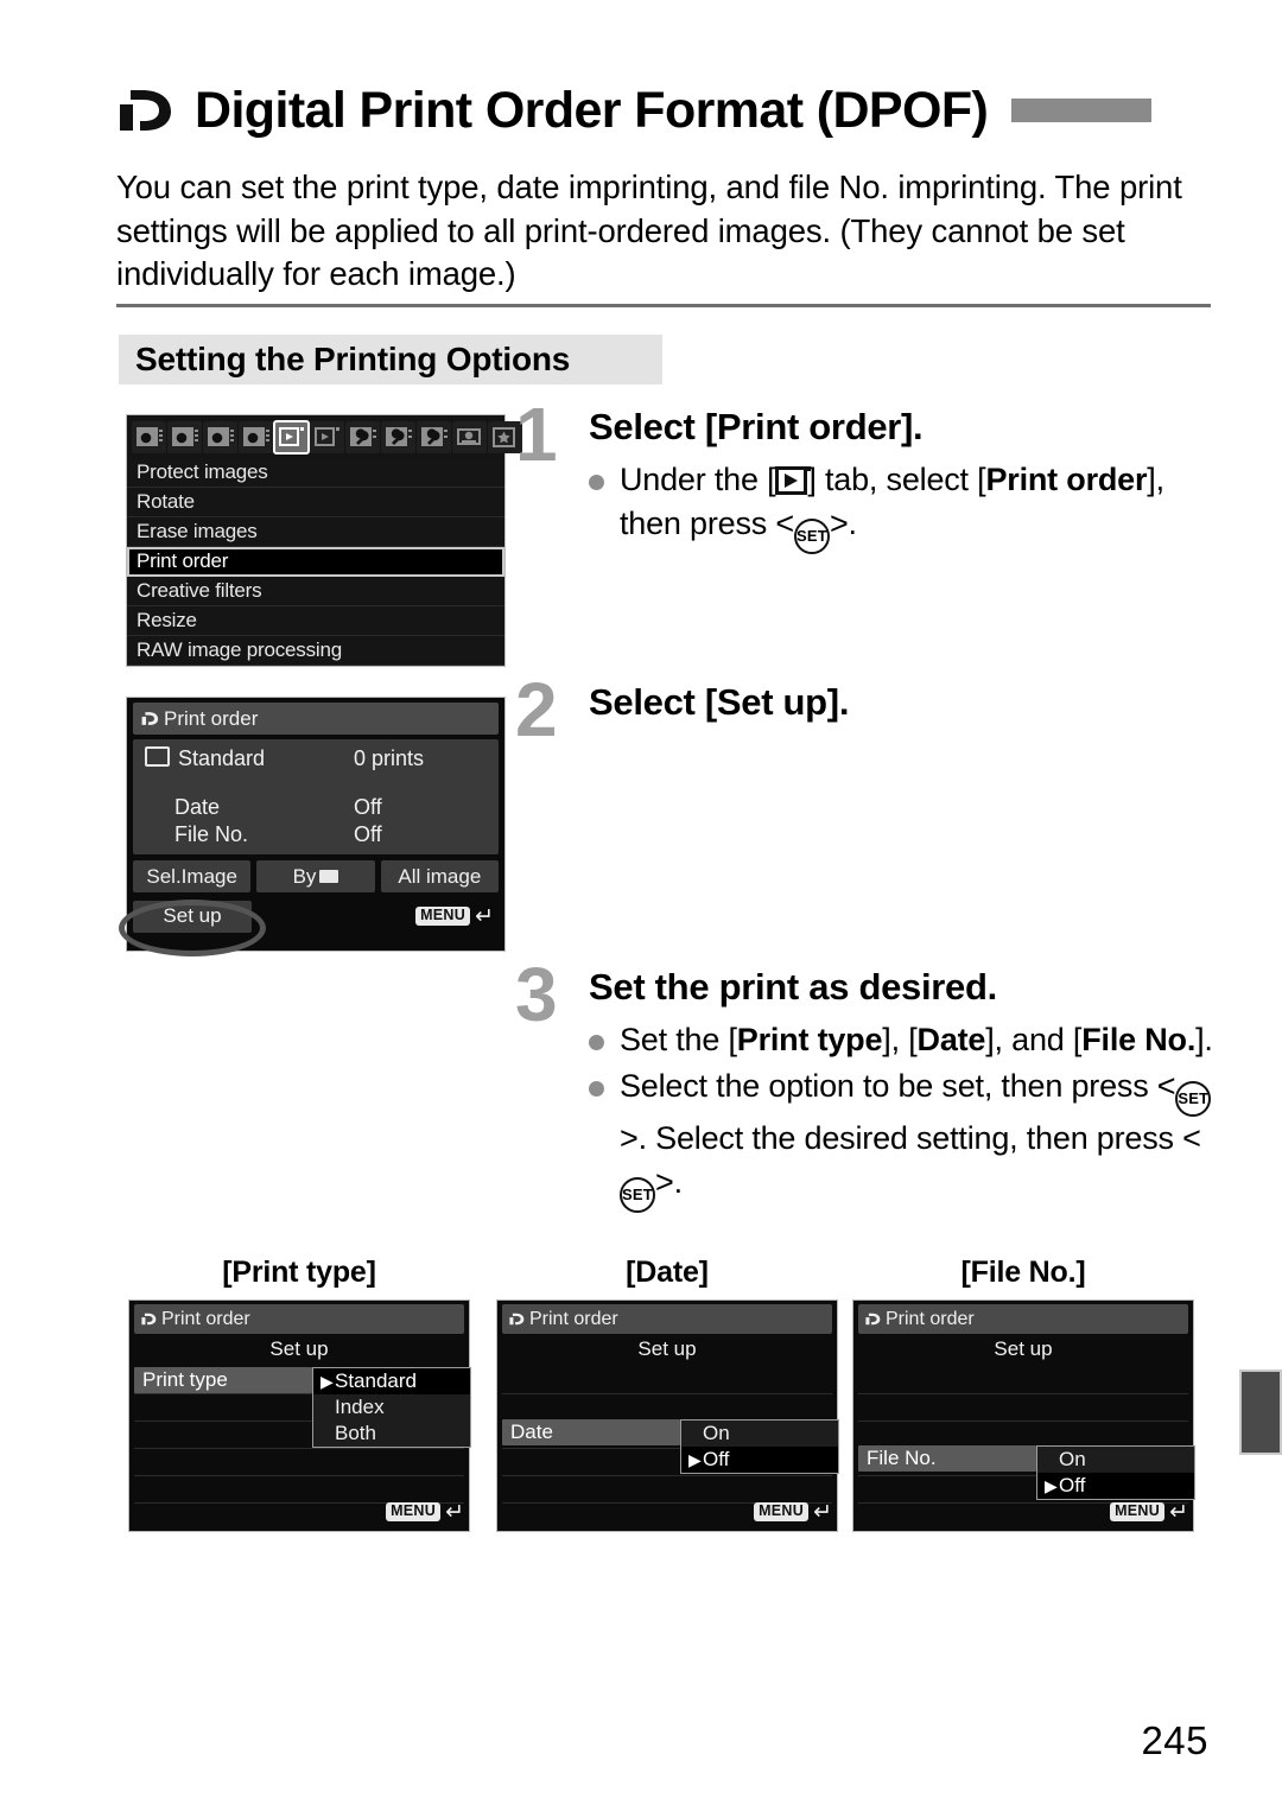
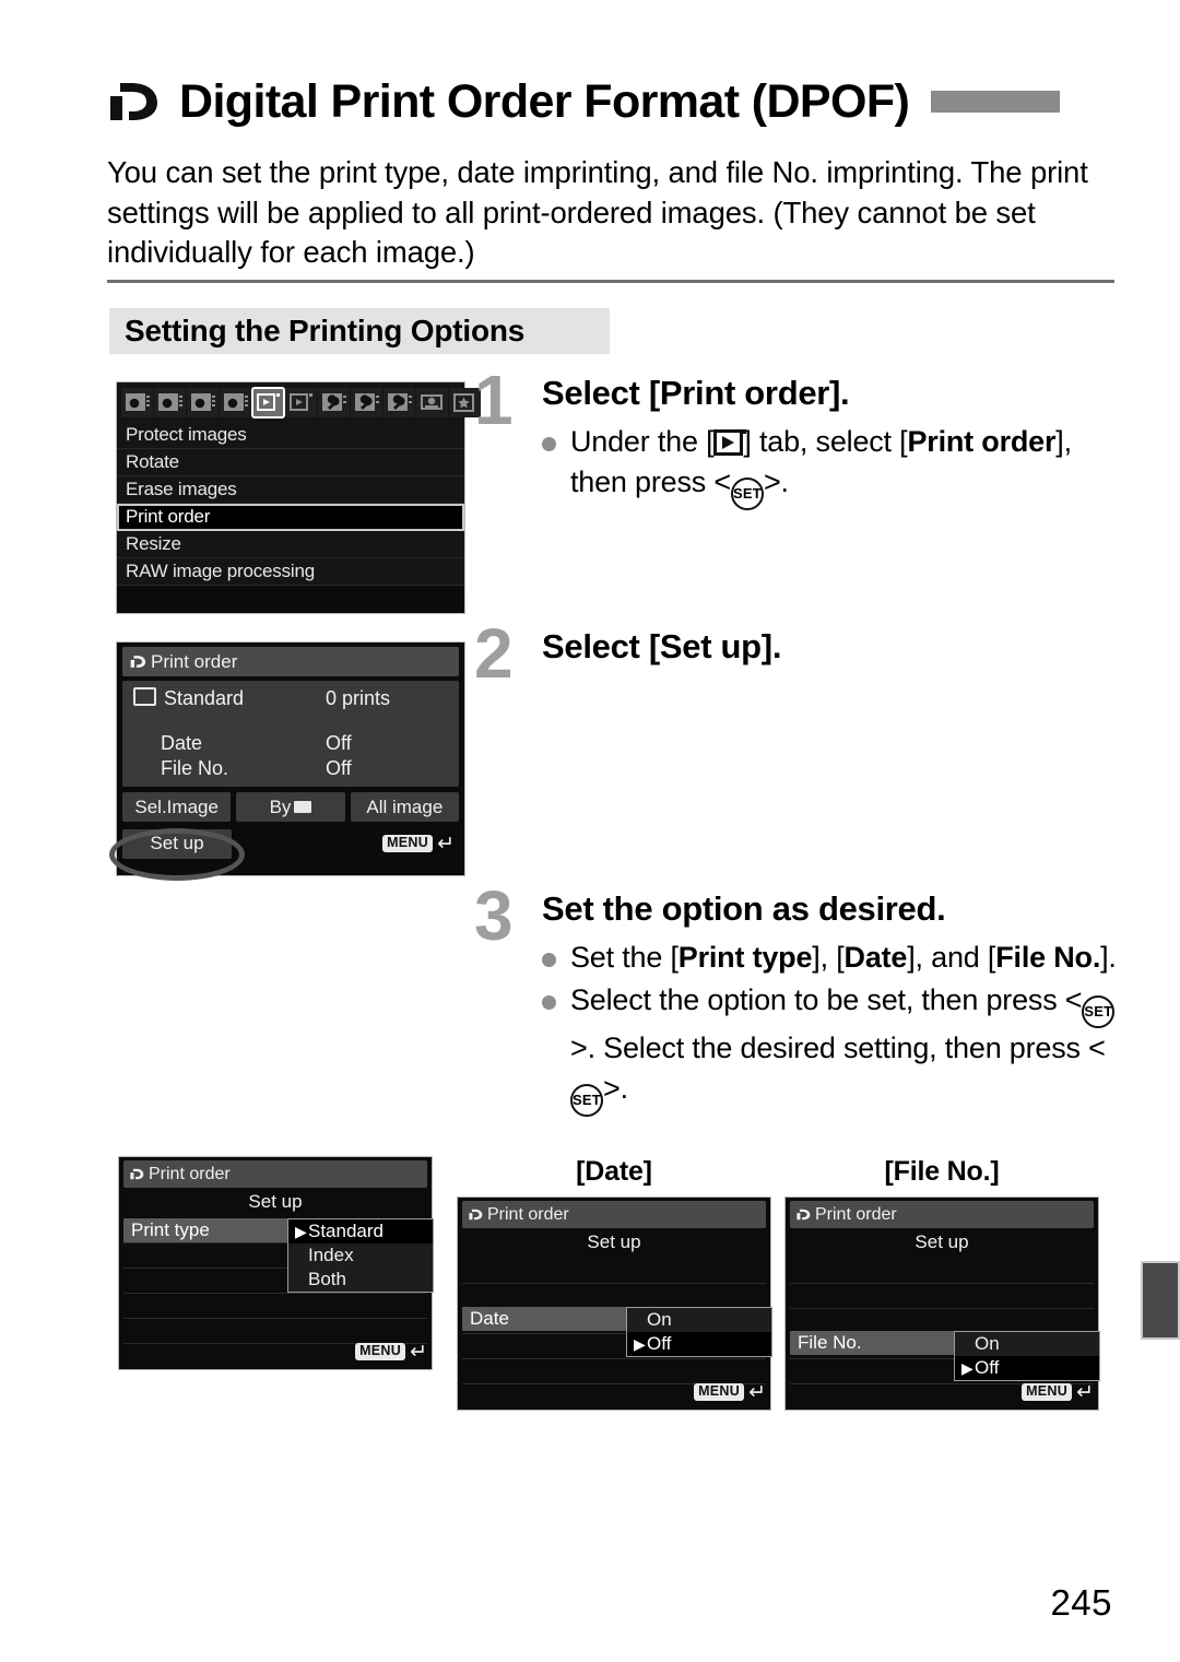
  Digital Print Order Format (DPOF)
  You can set the print type, date imprinting, and file No. imprinting. The print settings will be applied to all print-ordered images. (They cannot be set individually for each image.)
  Setting the Printing Options
  Protect images
  Rotate
  Erase images
  Print order
- Creative filters
  Resize
  RAW image processing
  Print order
  Standard
  0 prints
  Date
  Off
  File No.
  Off
  Sel.Image
  By
  All image
  Set up
  MENU
  ↵
  1
  Select [Print order].
  Under the [ ] tab, select [Print order], then press < SET>.
  2
  Select [Set up].
  3
- Set the print as desired.
+ Set the option as desired.
  Set the [Print type], [Date], and [File No.].
  Select the option to be set, then press < SET>. Select the desired setting, then press <SET>.
- [Print type]
  Print order
  Set up
  Print type
  ▶
  Standard
  Index
  Both
  MENU
  ↵
  [Date]
  Print order
  Set up
  Date
  On
  ▶
  Off
  MENU
  ↵
  [File No.]
  Print order
  Set up
  File No.
  On
  ▶
  Off
  MENU
  ↵
  245
